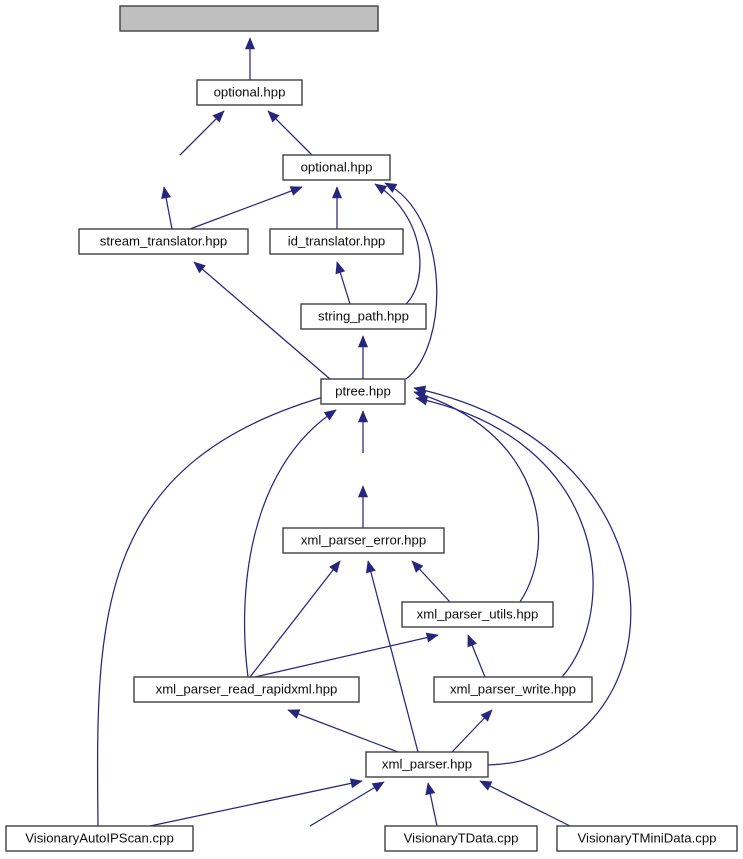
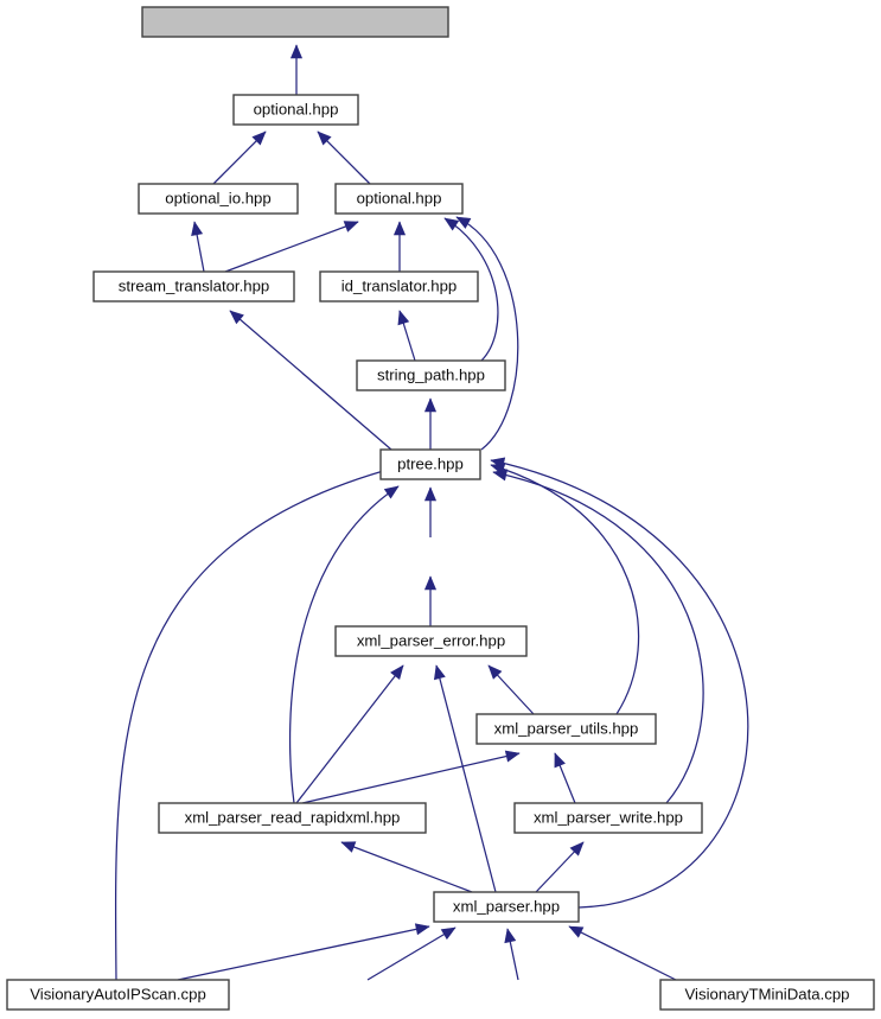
  optional.hpp
+ optional_io.hpp
  optional.hpp
  stream_translator.hpp
  id_translator.hpp
  string_path.hpp
  ptree.hpp
  xml_parser_error.hpp
  xml_parser_utils.hpp
  xml_parser_read_rapidxml.hpp
  xml_parser_write.hpp
  xml_parser.hpp
  VisionaryAutoIPScan.cpp
- VisionaryTData.cpp
  VisionaryTMiniData.cpp
